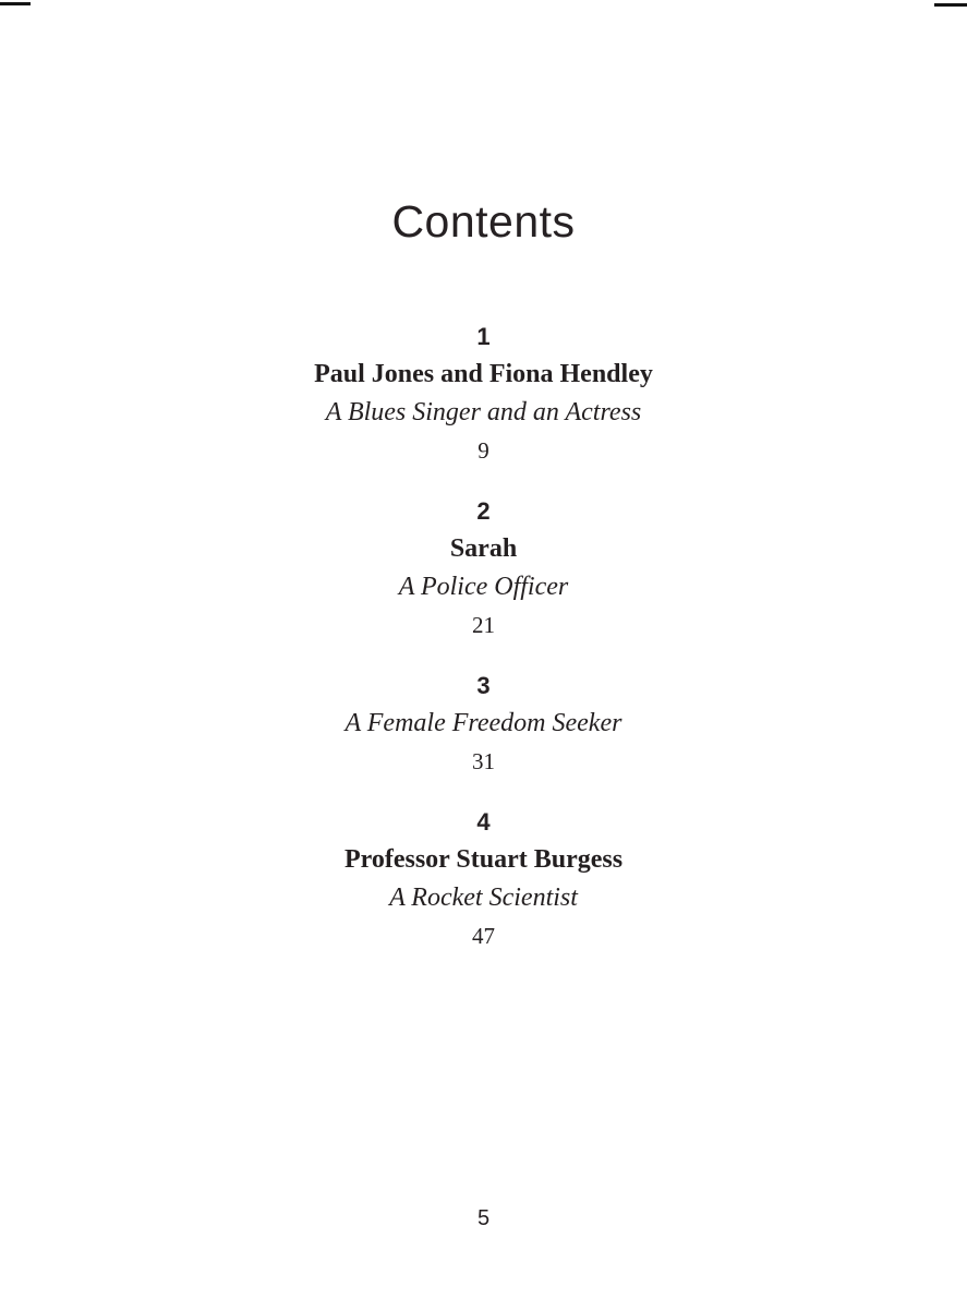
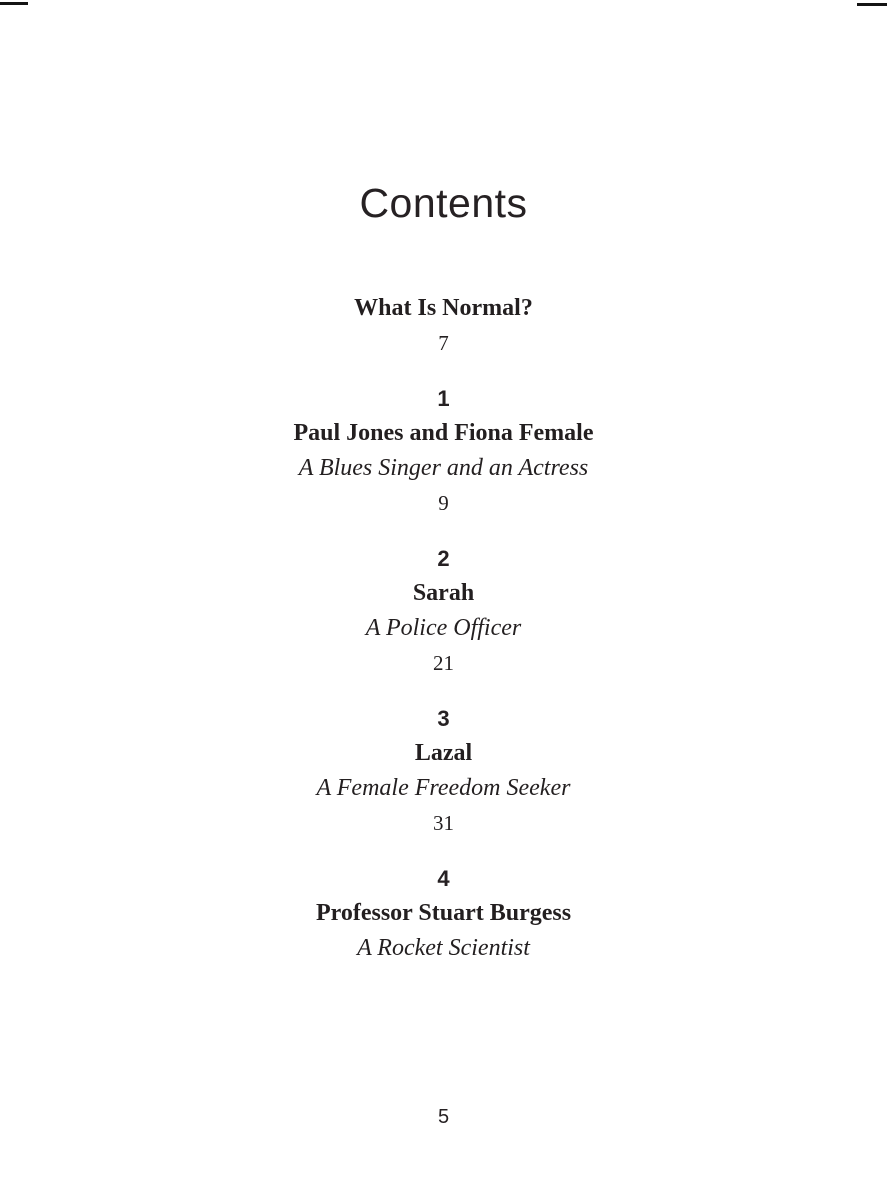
  Contents
+ What Is Normal?
+ 7
  1
- Paul Jones and Fiona Hendley
+ Paul Jones and Fiona Female
  A Blues Singer and an Actress
  9
  2
  Sarah
  A Police Officer
  21
  3
+ Lazal
  A Female Freedom Seeker
  31
  4
  Professor Stuart Burgess
  A Rocket Scientist
- 47
  5
